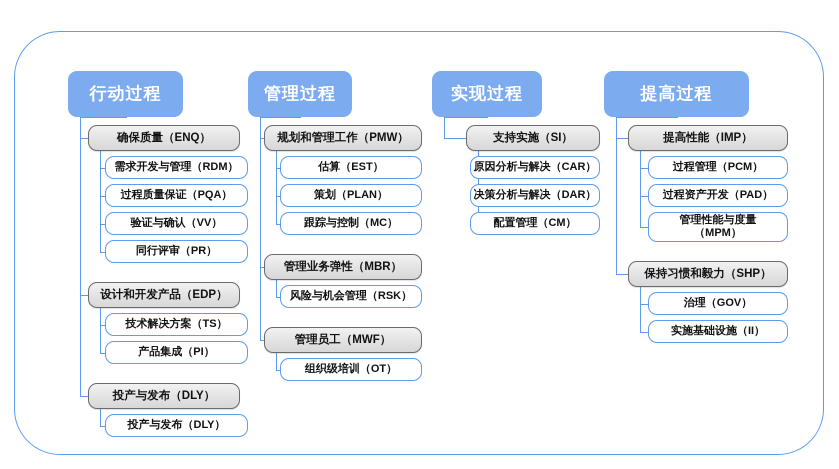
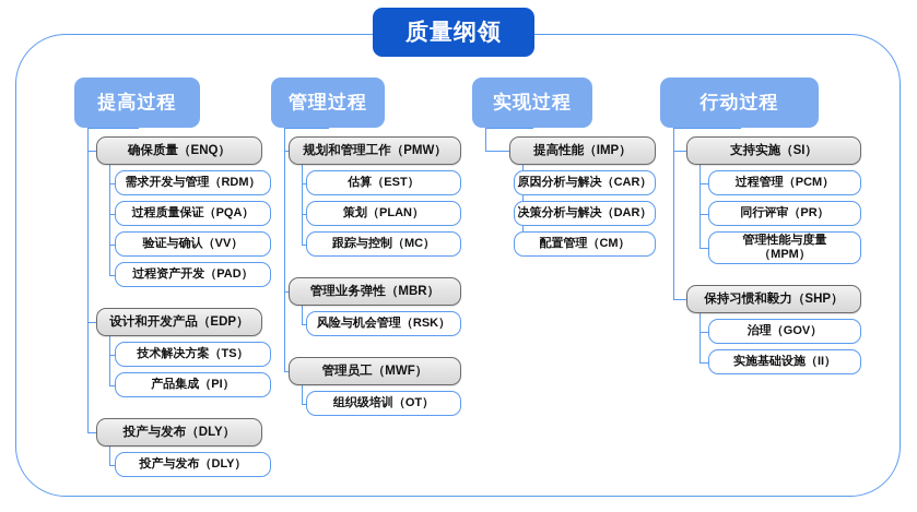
+ 质量纲领
- 行动过程
+ 提高过程
  确保质量（ENQ）
  需求开发与管理（RDM）
  过程质量保证（PQA）
  验证与确认（VV）
- 同行评审（PR）
+ 过程资产开发（PAD）
  设计和开发产品（EDP）
  技术解决方案（TS）
  产品集成（PI）
  投产与发布（DLY）
  投产与发布（DLY）
  管理过程
  规划和管理工作（PMW）
  估算（EST）
  策划（PLAN）
  跟踪与控制（MC）
  管理业务弹性（MBR）
  风险与机会管理（RSK）
  管理员工（MWF）
  组织级培训（OT）
  实现过程
- 支持实施（SI）
+ 提高性能（IMP）
  原因分析与解决（CAR）
  决策分析与解决（DAR）
  配置管理（CM）
- 提高过程
+ 行动过程
- 提高性能（IMP）
+ 支持实施（SI）
  过程管理（PCM）
- 过程资产开发（PAD）
+ 同行评审（PR）
  管理性能与度量
  （MPM）
  保持习惯和毅力（SHP）
  治理（GOV）
  实施基础设施（II）
